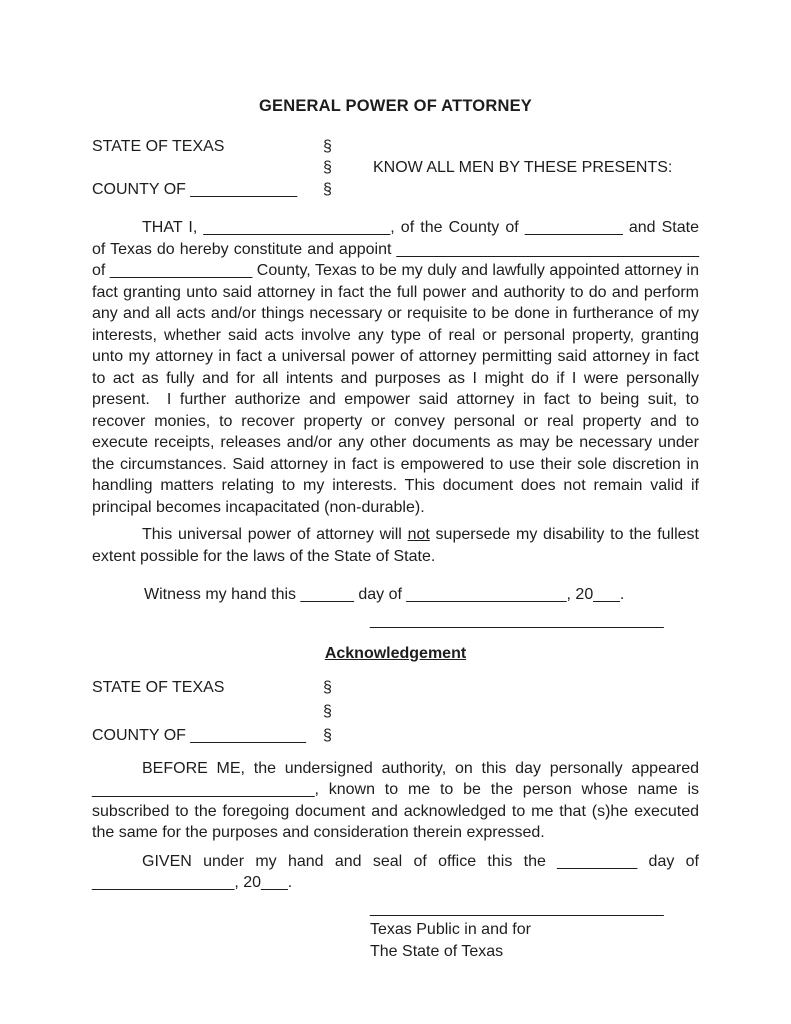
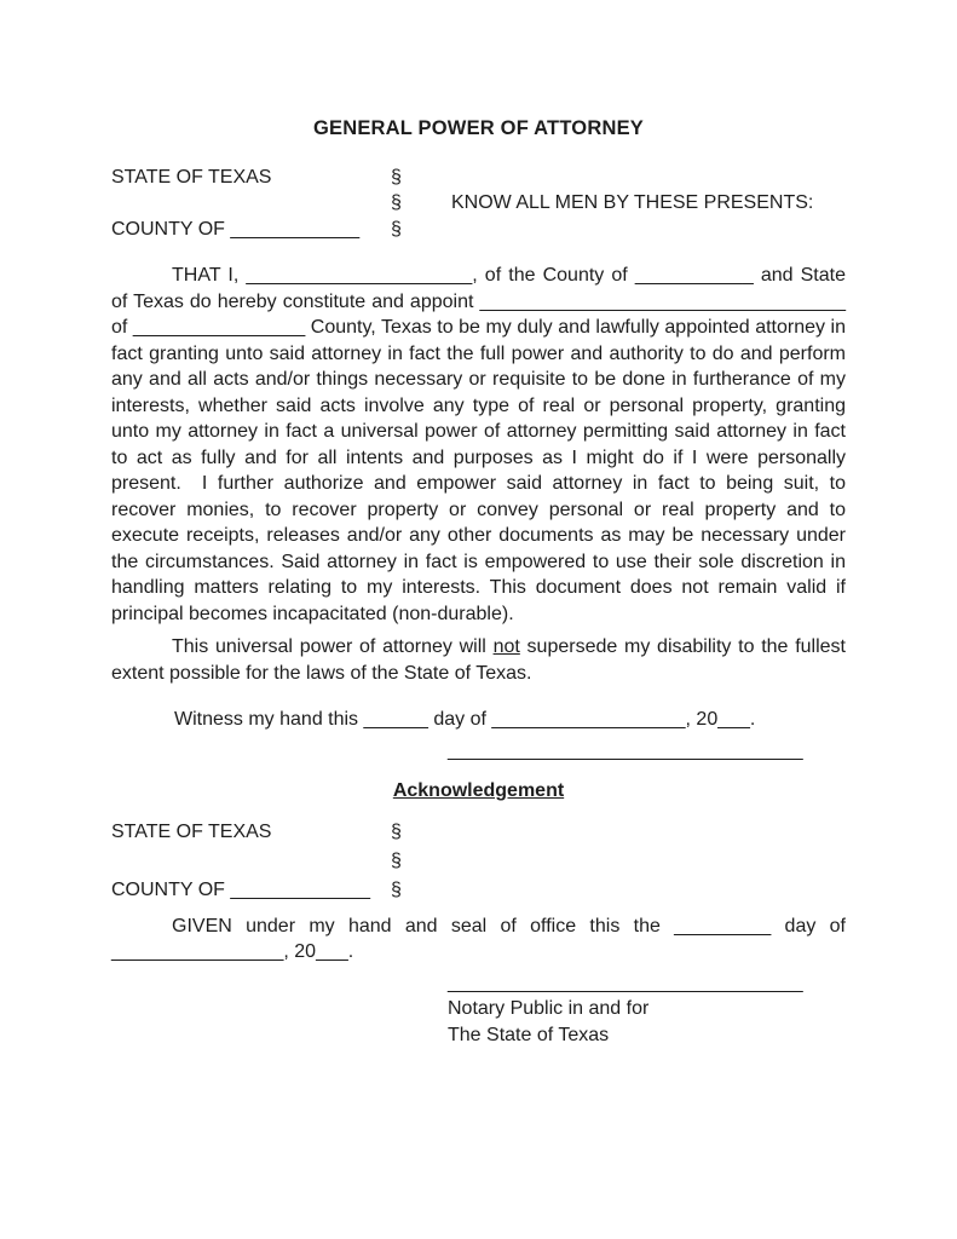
  GENERAL POWER OF ATTORNEY
  STATE OF TEXAS
  §
  §
  KNOW ALL MEN BY THESE PRESENTS:
  COUNTY OF ____________
  §
  THAT I, _____________________, of the County of ___________ and State of Texas do hereby constitute and appoint __________________________________ of ________________ County, Texas to be my duly and lawfully appointed attorney in fact granting unto said attorney in fact the full power and authority to do and perform any and all acts and/or things necessary or requisite to be done in furtherance of my interests, whether said acts involve any type of real or personal property, granting unto my attorney in fact a universal power of attorney permitting said attorney in fact to act as fully and for all intents and purposes as I might do if I were personally present. I further authorize and empower said attorney in fact to being suit, to recover monies, to recover property or convey personal or real property and to execute receipts, releases and/or any other documents as may be necessary under the circumstances. Said attorney in fact is empowered to use their sole discretion in handling matters relating to my interests. This document does not remain valid if principal becomes incapacitated (non-durable).
- This universal power of attorney will not supersede my disability to the fullest extent possible for the laws of the State of State.
+ This universal power of attorney will not supersede my disability to the fullest extent possible for the laws of the State of Texas.
  Witness my hand this ______ day of __________________, 20___.
  _________________________________
  Acknowledgement
  STATE OF TEXAS
  §
  §
  COUNTY OF _____________
  §
- BEFORE ME, the undersigned authority, on this day personally appeared _________________________, known to me to be the person whose name is subscribed to the foregoing document and acknowledged to me that (s)he executed the same for the purposes and consideration therein expressed.
  GIVEN under my hand and seal of office this the _________ day of ________________, 20___.
  _________________________________
- Texas Public in and for
+ Notary Public in and for
  The State of Texas
